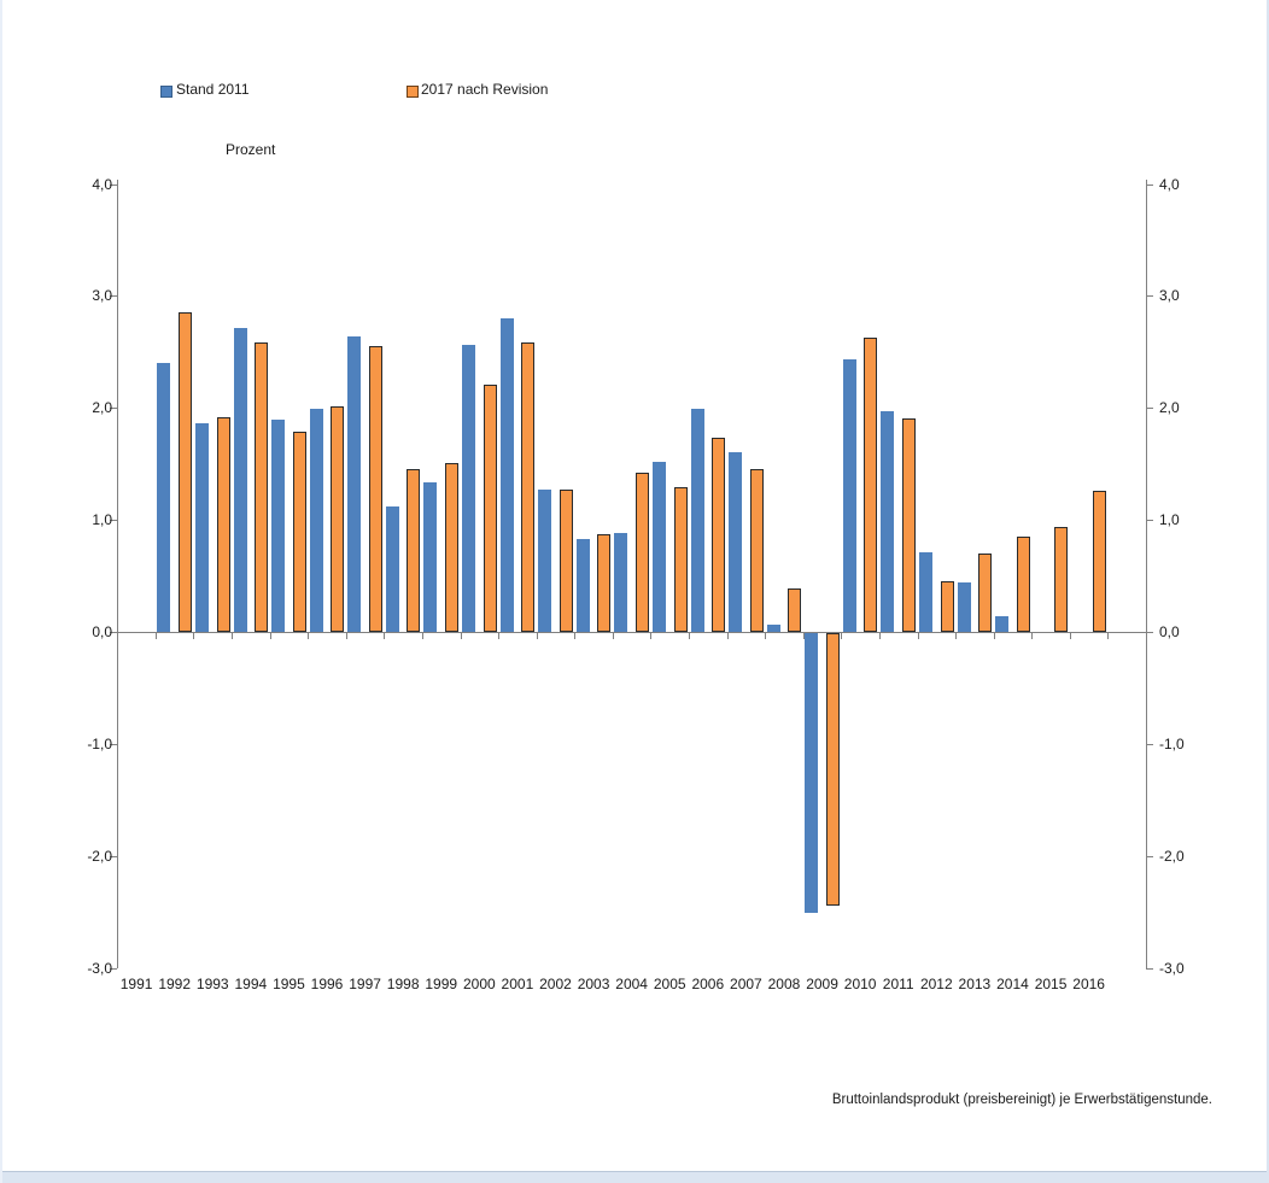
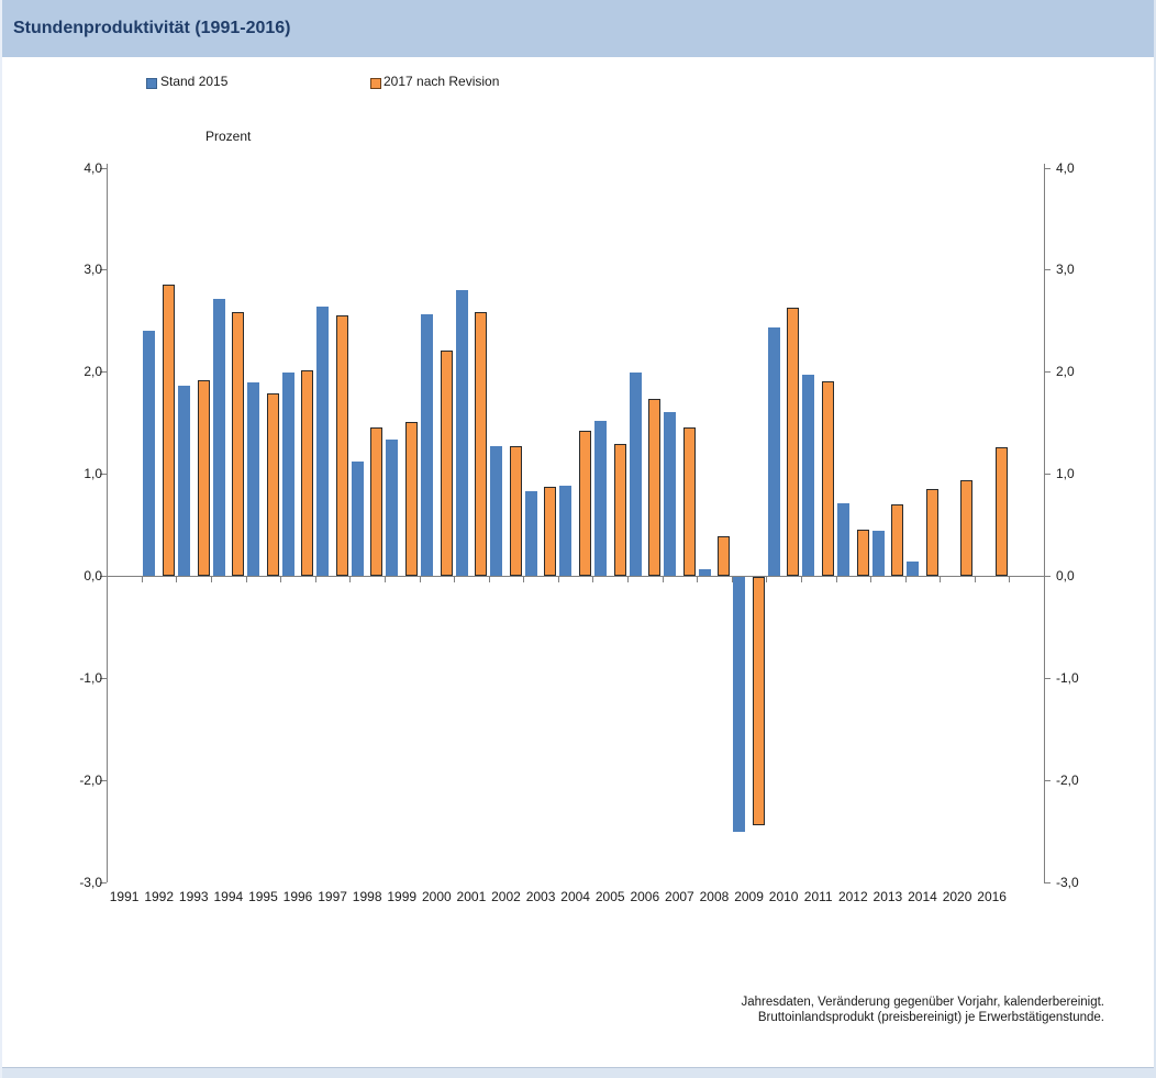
+ Stundenproduktivität (1991-2016)
- Stand 2011
+ Stand 2015
  2017 nach Revision
  Prozent
  4,0
  4,0
  3,0
  3,0
  2,0
  2,0
  1,0
  1,0
  0,0
  0,0
  -1,0
  -1,0
  -2,0
  -2,0
  -3,0
  -3,0
  1991
  1992
  1993
  1994
  1995
  1996
  1997
  1998
  1999
  2000
  2001
  2002
  2003
  2004
  2005
  2006
  2007
  2008
  2009
  2010
  2011
  2012
  2013
  2014
- 2015
+ 2020
  2016
+ Jahresdaten, Veränderung gegenüber Vorjahr, kalenderbereinigt.
  Bruttoinlandsprodukt (preisbereinigt) je Erwerbstätigenstunde.
